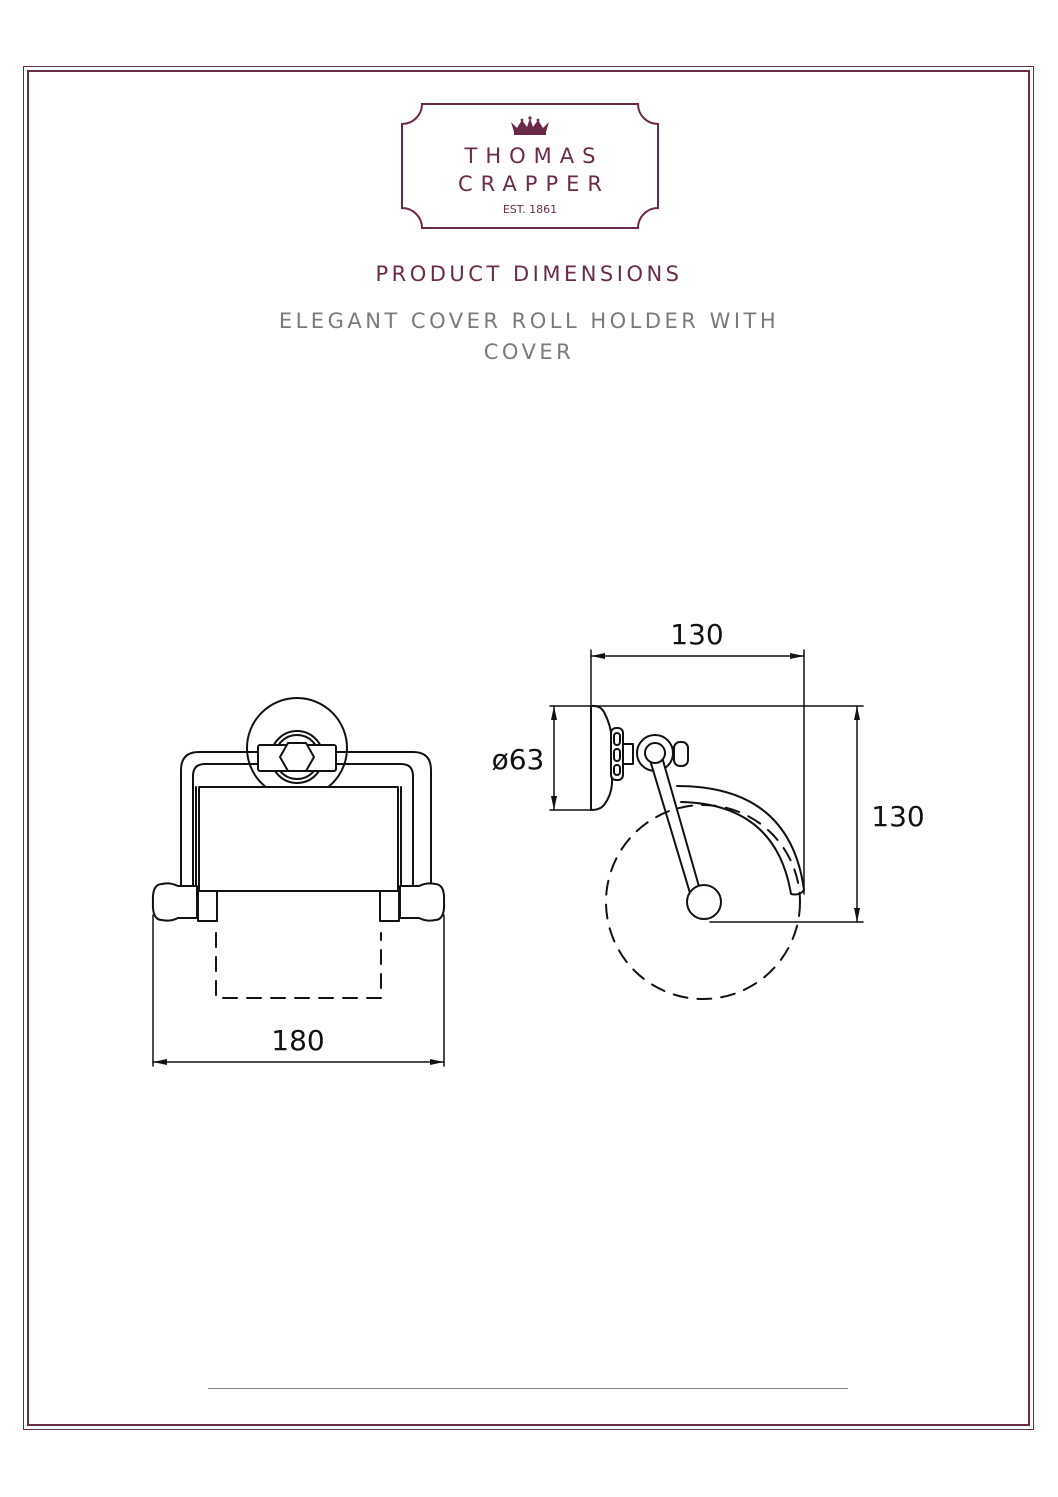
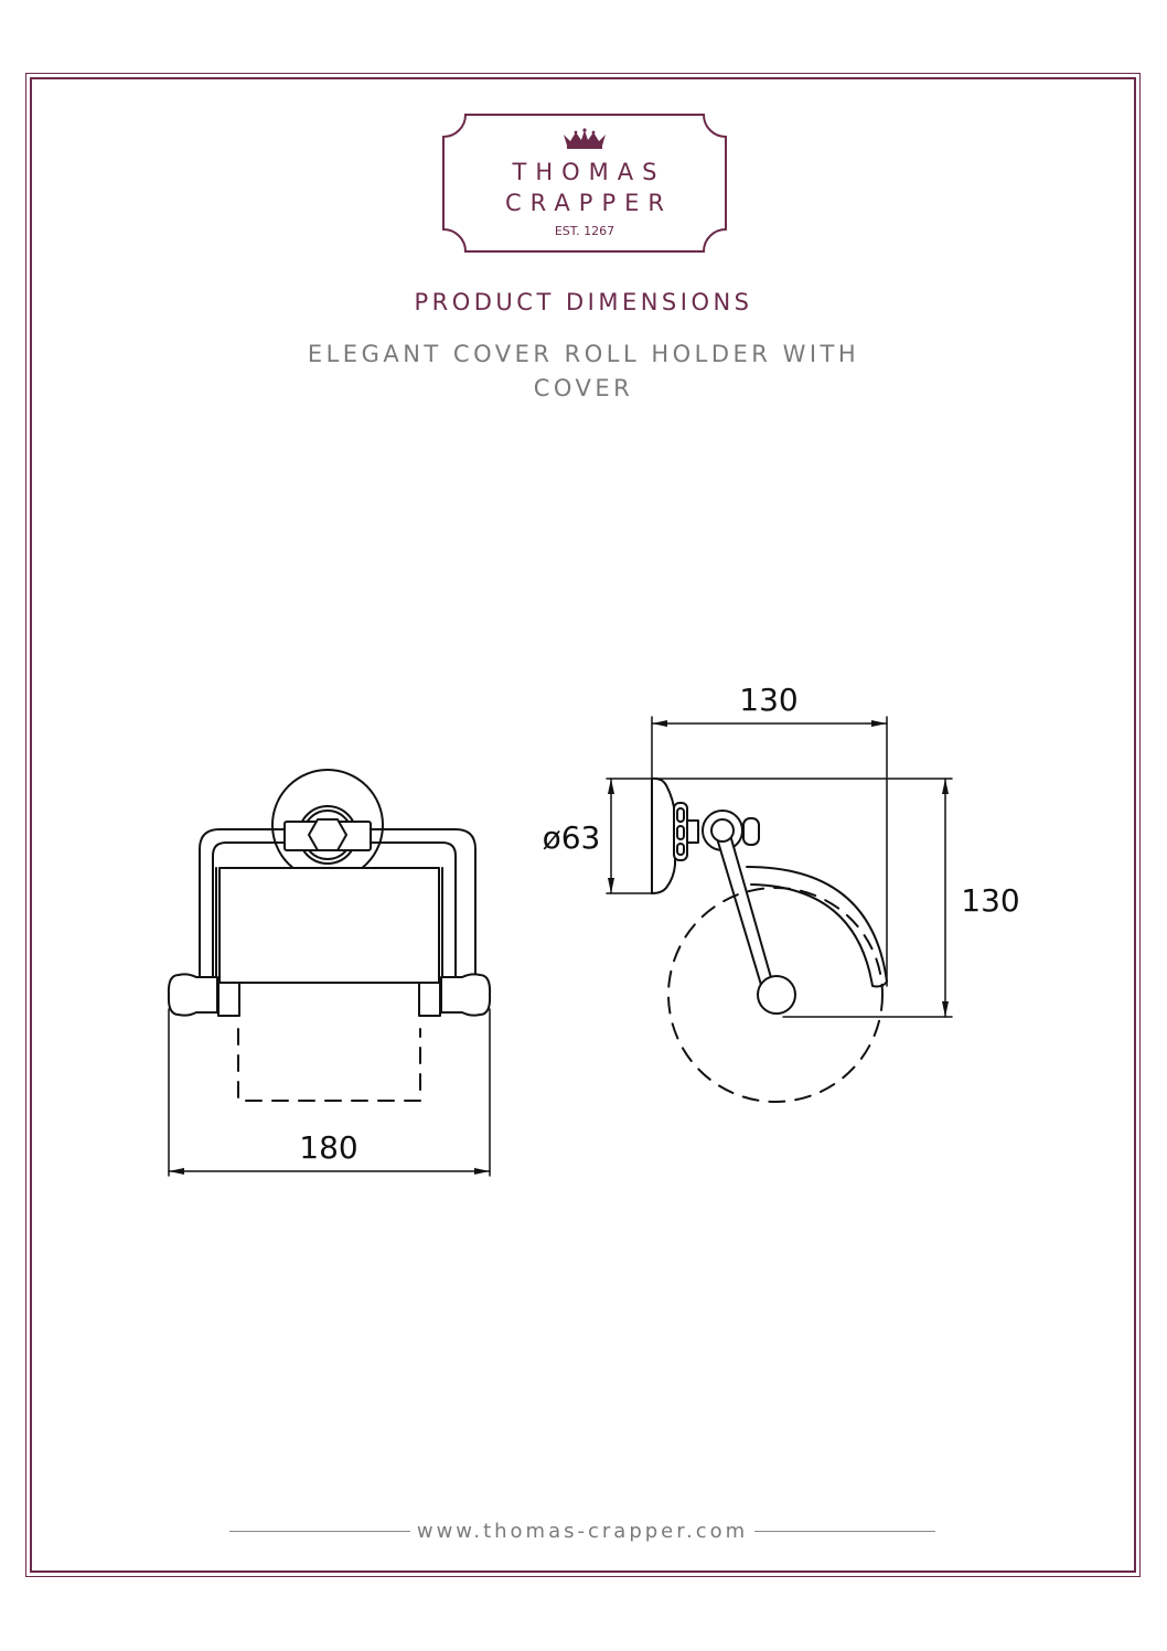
  THOMAS
  CRAPPER
- EST. 1861
+ EST. 1267
  PRODUCT DIMENSIONS
  ELEGANT COVER ROLL HOLDER WITH COVER
  180
  130
  130
  ø63
+ www.thomas-crapper.com
